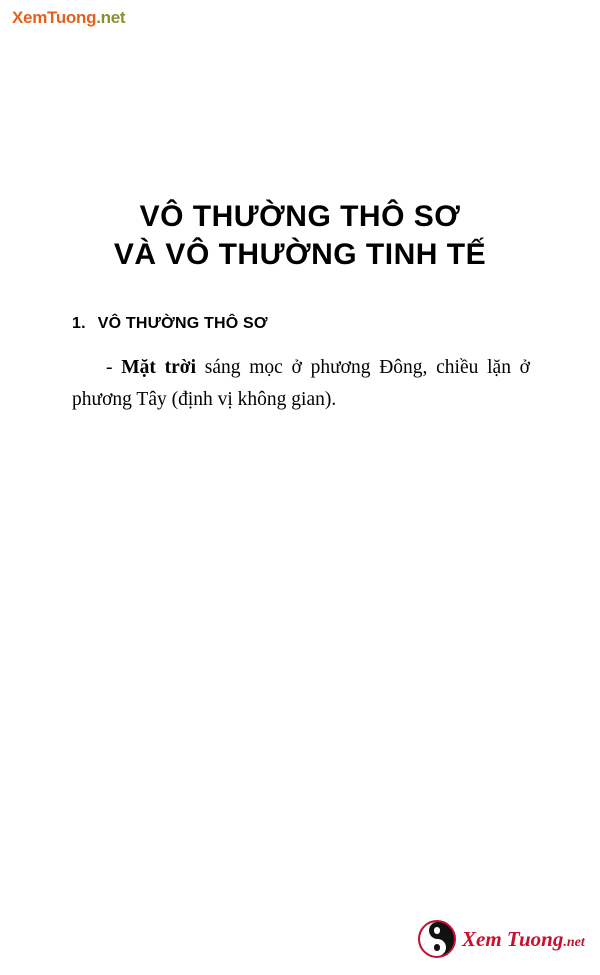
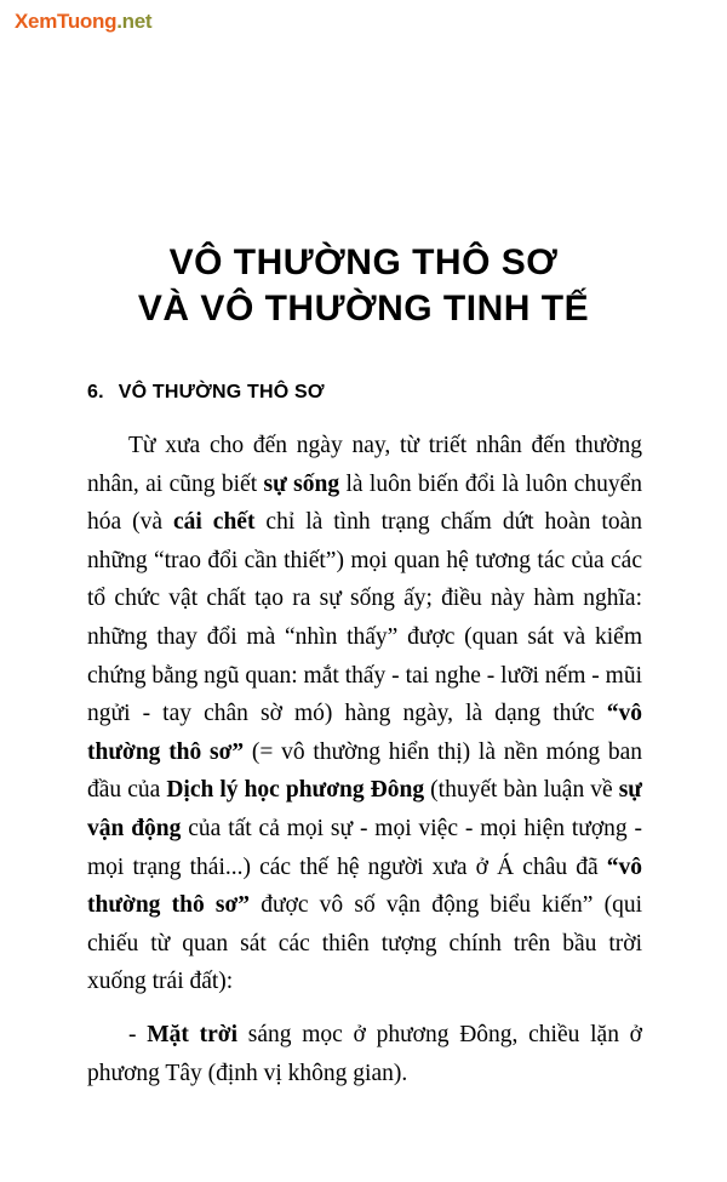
  XemTuong.net
  VÔ THƯỜNG THÔ SƠ
  VÀ VÔ THƯỜNG TINH TẾ
- 1. VÔ THƯỜNG THÔ SƠ
+ 6. VÔ THƯỜNG THÔ SƠ
+ Từ xưa cho đến ngày nay, từ triết nhân đến thường nhân, ai cũng biết sự sống là luôn biến đổi là luôn chuyển hóa (và cái chết chỉ là tình trạng chấm dứt hoàn toàn những “trao đổi cần thiết”) mọi quan hệ tương tác của các tổ chức vật chất tạo ra sự sống ấy; điều này hàm nghĩa: những thay đổi mà “nhìn thấy” được (quan sát và kiểm chứng bằng ngũ quan: mắt thấy - tai nghe - lưỡi nếm - mũi ngửi - tay chân sờ mó) hàng ngày, là dạng thức “vô thường thô sơ” (= vô thường hiển thị) là nền móng ban đầu của Dịch lý học phương Đông (thuyết bàn luận về sự vận động của tất cả mọi sự - mọi việc - mọi hiện tượng - mọi trạng thái...) các thế hệ người xưa ở Á châu đã “vô thường thô sơ” được vô số vận động biểu kiến” (qui chiếu từ quan sát các thiên tượng chính trên bầu trời xuống trái đất):
  - Mặt trời sáng mọc ở phương Đông, chiều lặn ở phương Tây (định vị không gian).
- Xem Tuong.net
